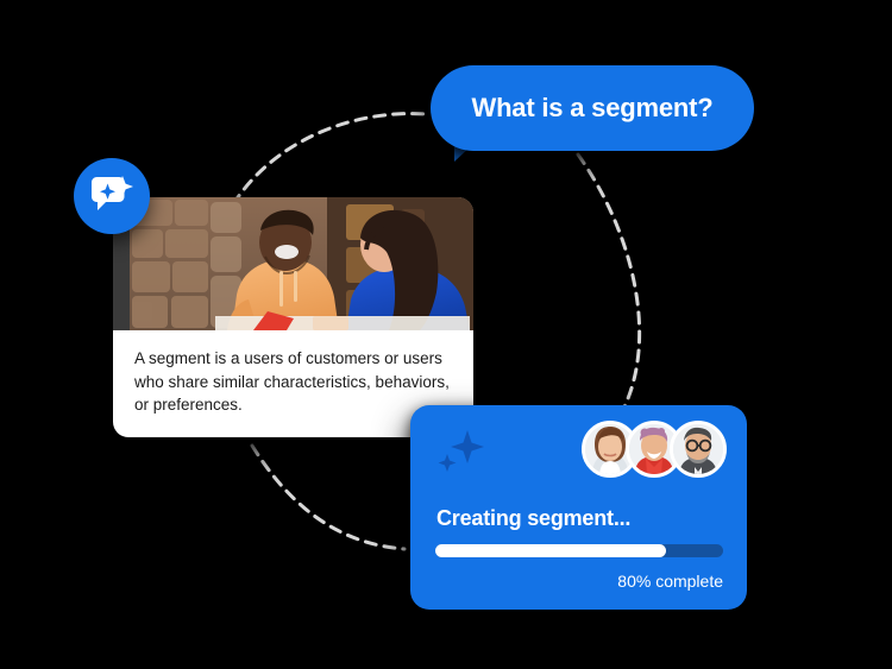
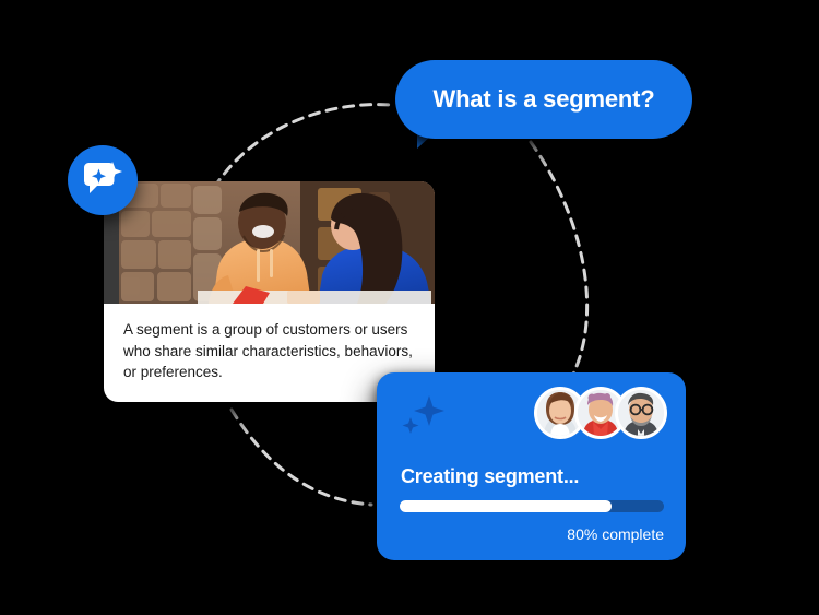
  What is a segment?
- A segment is a users of customers or users who share similar characteristics, behaviors, or preferences.
+ A segment is a group of customers or users who share similar characteristics, behaviors, or preferences.
  Creating segment...
  80% complete
